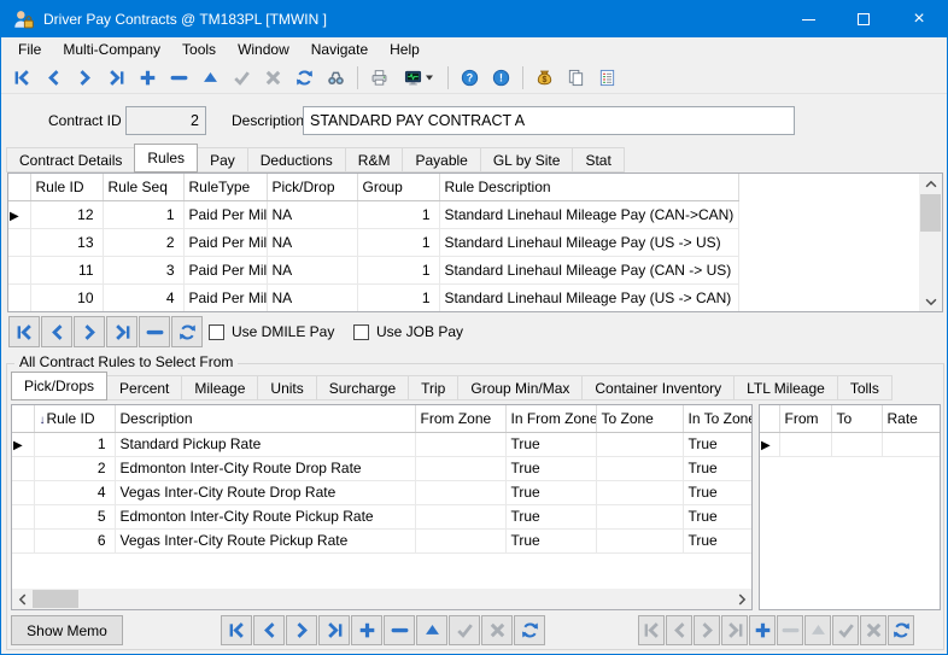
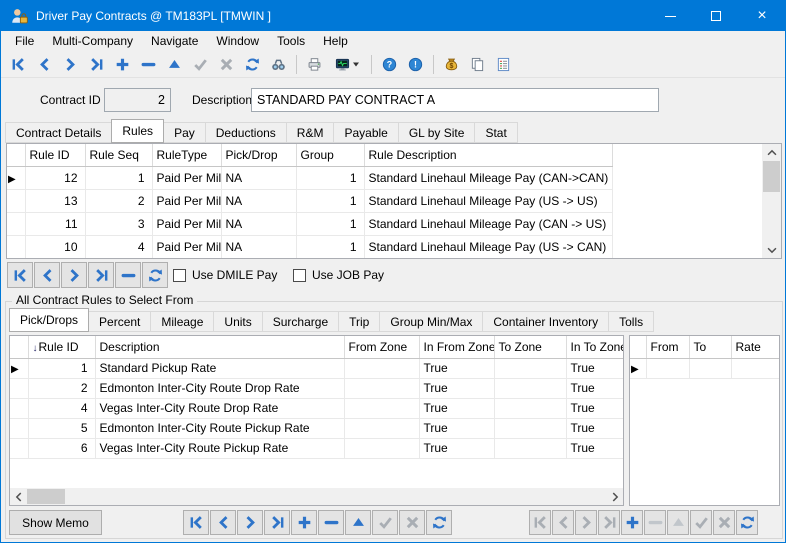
  Driver Pay Contracts @ TM183PL [TMWIN ]
  File
  Multi-Company
- Tools
+ Navigate
  Window
- Navigate
+ Tools
  Help
  ?
  !
  Contract ID
  2
  Description
  STANDARD PAY CONTRACT A
  Contract Details
  Rules
  Pay
  Deductions
  R&M
  Payable
  GL by Site
  Stat
  	Rule ID	Rule Seq	RuleType	Pick/Drop	Group	Rule Description
  ▶	12	1	Paid Per Mil	NA	1	Standard Linehaul Mileage Pay (CAN->CAN)
  	13	2	Paid Per Mil	NA	1	Standard Linehaul Mileage Pay (US -> US)
  	11	3	Paid Per Mil	NA	1	Standard Linehaul Mileage Pay (CAN -> US)
  	10	4	Paid Per Mil	NA	1	Standard Linehaul Mileage Pay (US -> CAN)
  Use DMILE Pay
  Use JOB Pay
  All Contract Rules to Select From
  Pick/Drops
  Percent
  Mileage
  Units
  Surcharge
  Trip
  Group Min/Max
  Container Inventory
- LTL Mileage
  Tolls
  	↓Rule ID	Description	From Zone	In From Zone	To Zone	In To Zon
  ▶	1	Standard Pickup Rate		True		True
  	2	Edmonton Inter-City Route Drop Rate		True		True
  	4	Vegas Inter-City Route Drop Rate		True		True
  	5	Edmonton Inter-City Route Pickup Rate		True		True
  	6	Vegas Inter-City Route Pickup Rate		True		True
  	From	To	Rate
  ▶
  Show Memo
